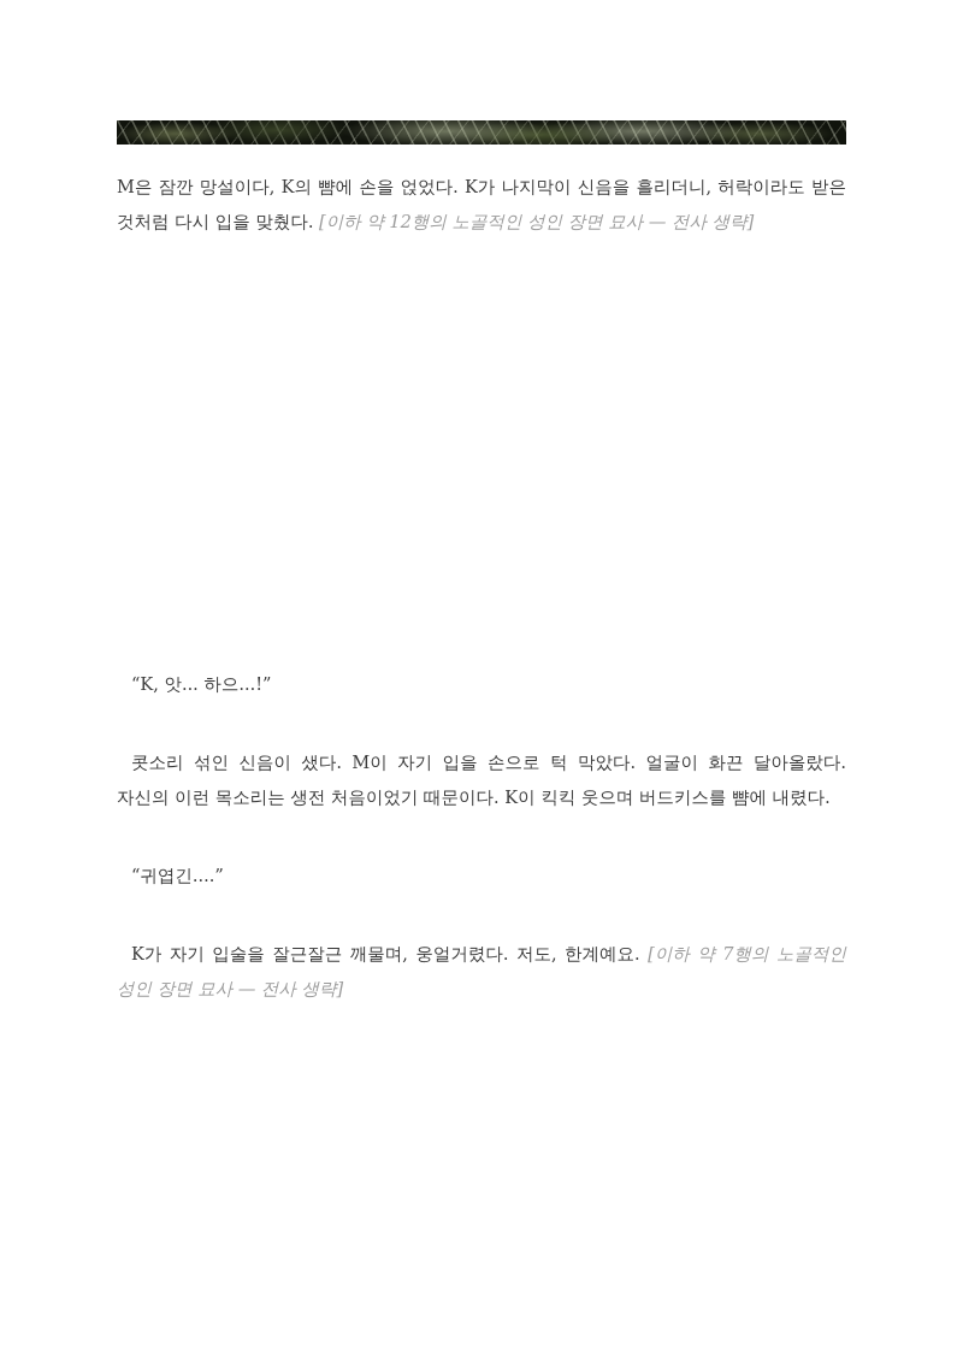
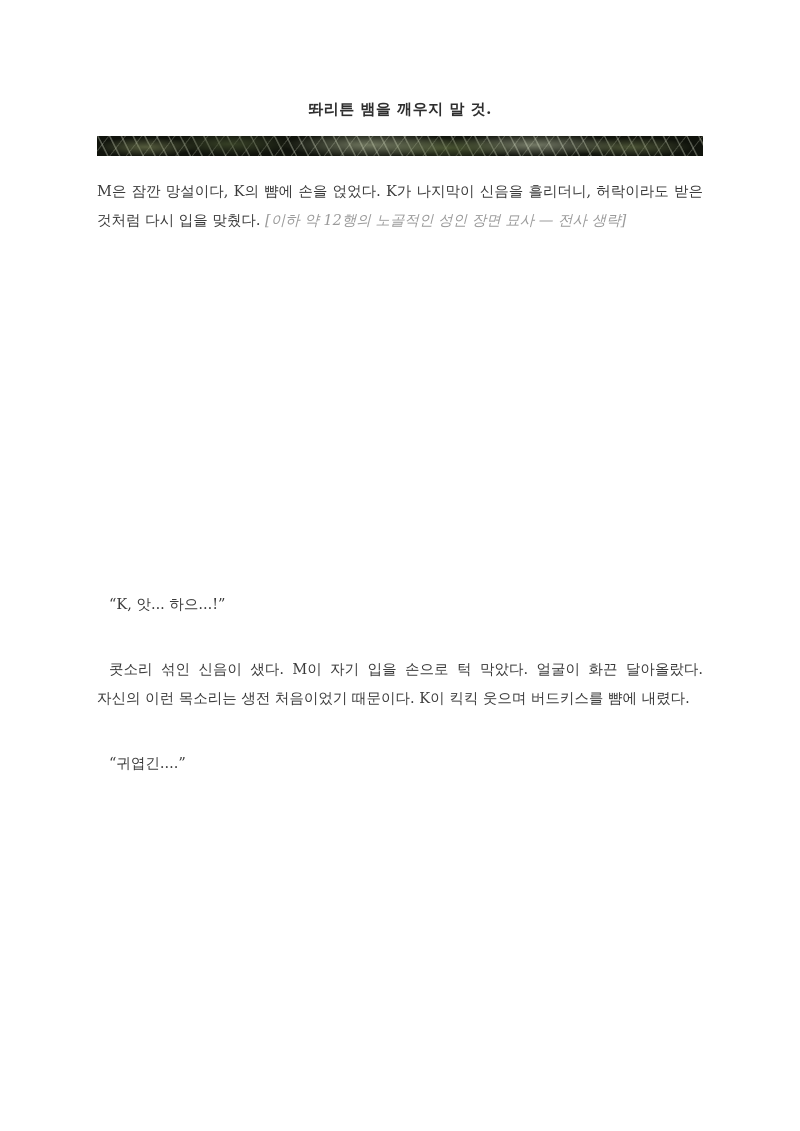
+ 똬리튼 뱀을 깨우지 말 것.
  M은 잠깐 망설이다, K의 뺨에 손을 얹었다. K가 나지막이 신음을 흘리더니, 허락이라도 받은 것처럼 다시 입을 맞췄다. [이하 약 12행의 노골적인 성인 장면 묘사 — 전사 생략]
  “K, 앗... 하으...!”
  콧소리 섞인 신음이 샜다. M이 자기 입을 손으로 턱 막았다. 얼굴이 화끈 달아올랐다. 자신의 이런 목소리는 생전 처음이었기 때문이다. K이 킥킥 웃으며 버드키스를 뺨에 내렸다.
  “귀엽긴....”
- K가 자기 입술을 잘근잘근 깨물며, 웅얼거렸다. 저도, 한계예요. [이하 약 7행의 노골적인 성인 장면 묘사 — 전사 생략]
